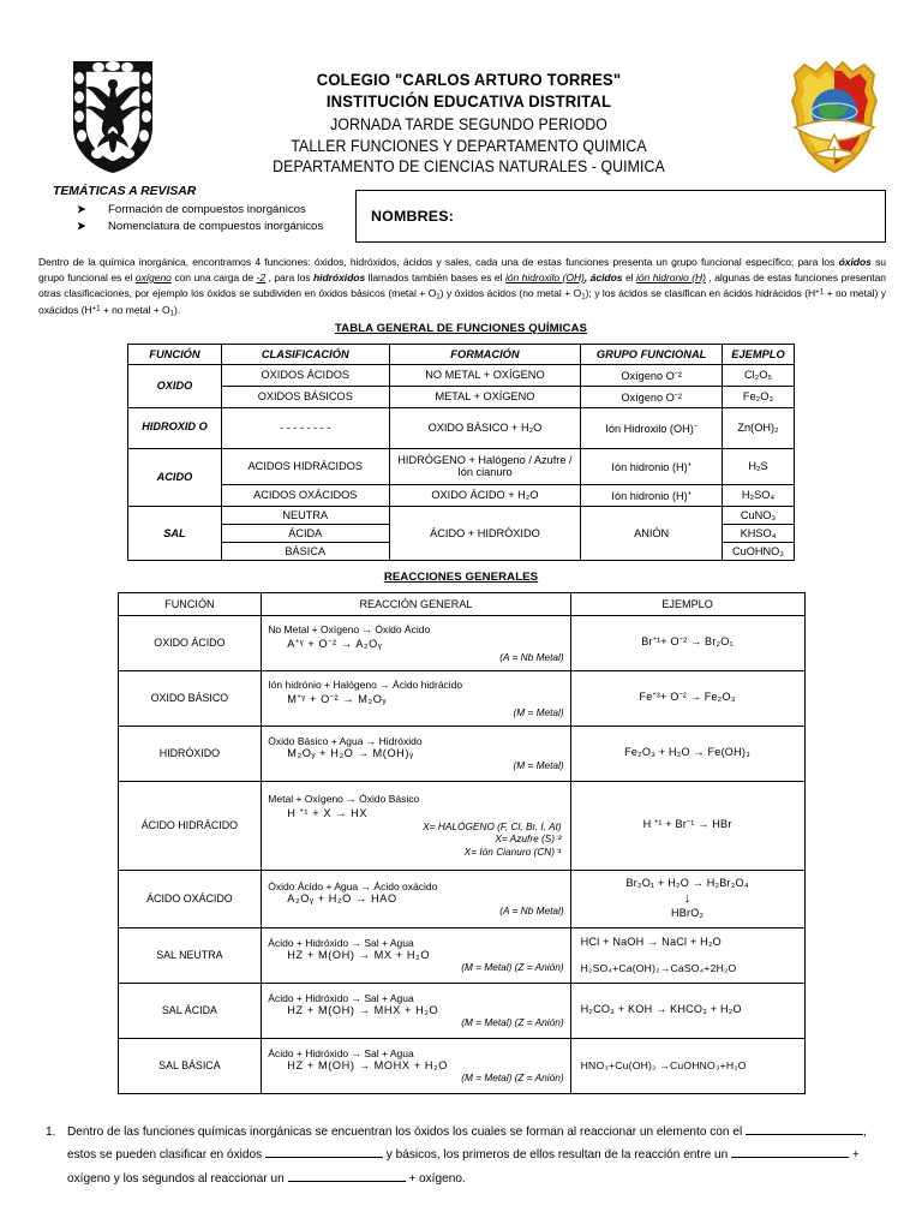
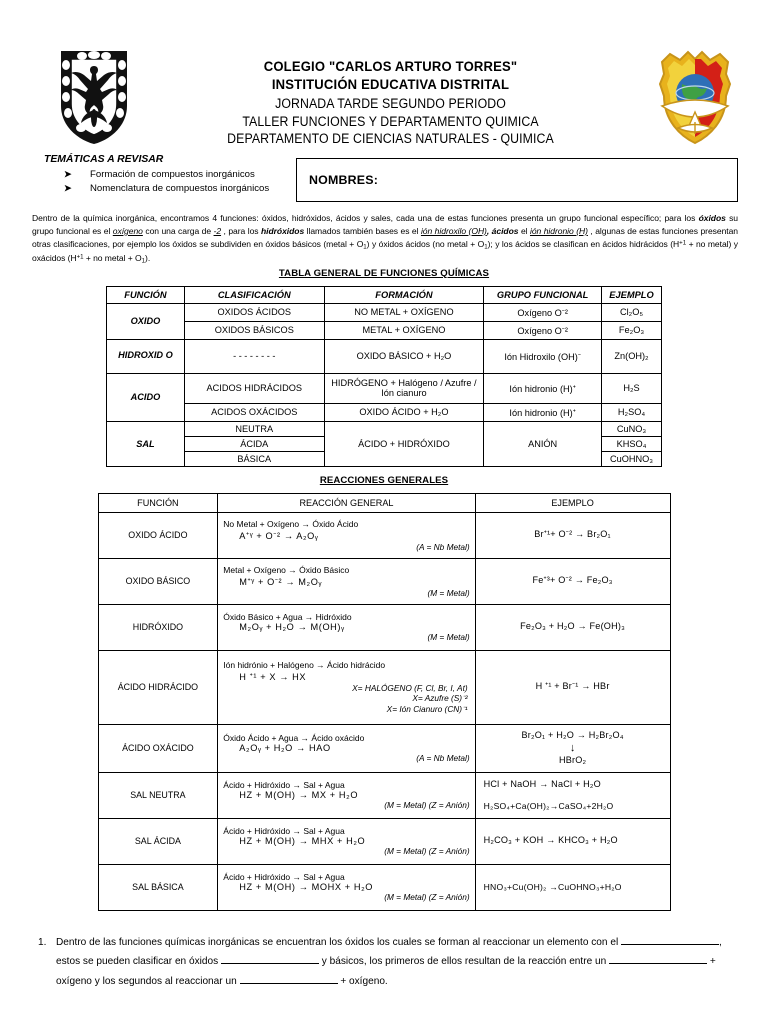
  COLEGIO "CARLOS ARTURO TORRES"
  INSTITUCIÓN EDUCATIVA DISTRITAL
  JORNADA TARDE SEGUNDO PERIODO
  TALLER FUNCIONES Y DEPARTAMENTO QUIMICA
  DEPARTAMENTO DE CIENCIAS NATURALES - QUIMICA
  TEMÁTICAS A REVISAR
  ➤
  Formación de compuestos inorgánicos
  ➤
  Nomenclatura de compuestos inorgánicos
  NOMBRES:
  Dentro de la química inorgánica, encontramos 4 funciones: óxidos, hidróxidos, ácidos y sales, cada una de estas funciones presenta un grupo funcional específico; para los óxidos su grupo funcional es el oxígeno con una carga de -2 , para los hidróxidos llamados también bases es el ión hidroxilo (OH), ácidos el ión hidronio (H) , algunas de estas funciones presentan otras clasificaciones, por ejemplo los óxidos se subdividen en óxidos básicos (metal + O ) y óxidos ácidos (no metal + O ); y los ácidos se clasifican en ácidos hidrácidos (H + no metal) y oxácidos (H + no metal + O ).
  TABLA GENERAL DE FUNCIONES QUÍMICAS
  FUNCIÓN	CLASIFICACIÓN	FORMACIÓN	GRUPO FUNCIONAL	EJEMPLO
  OXIDO	OXIDOS ÁCIDOS	NO METAL + OXÍGENO	Oxígeno O⁻²	Cl₂O₅
  OXIDOS BÁSICOS	METAL + OXÍGENO	Oxígeno O⁻²	Fe₂O₃
  HIDROXID O	- - - - - - - -	OXIDO BÁSICO + H₂O	Ión Hidroxilo (OH)⁻	Zn(OH)₂
  ACIDO	ACIDOS HIDRÁCIDOS	HIDRÓGENO + Halógeno / Azufre / Ión cianuro	Ión hidronio (H)⁺	H₂S
  ACIDOS OXÁCIDOS	OXIDO ÁCIDO + H₂O	Ión hidronio (H)⁺	H₂SO₄
  SAL	NEUTRA	ÁCIDO + HIDRÓXIDO	ANIÓN	CuNO₃
  ÁCIDA	KHSO₄
  BÁSICA	CuOHNO₃
  REACCIONES GENERALES
  FUNCIÓN	REACCIÓN GENERAL	EJEMPLO
  OXIDO ÁCIDO	No Metal + Oxígeno → Óxido Ácido A⁺ᵞ + O⁻² → A₂Oᵧ (A = Nb Metal)	Br⁺¹+ O⁻² → Br₂O₁
- OXIDO BÁSICO	Ión hidrónio + Halógeno → Ácido hidrácido M⁺ᵞ + O⁻² → M₂Oᵧ (M = Metal)	Fe⁺³+ O⁻² → Fe₂O₃
+ OXIDO BÁSICO	Metal + Oxígeno → Óxido Básico M⁺ᵞ + O⁻² → M₂Oᵧ (M = Metal)	Fe⁺³+ O⁻² → Fe₂O₃
  HIDRÓXIDO	Óxido Básico + Agua → Hidróxido M₂Oᵧ + H₂O → M(OH)ᵧ (M = Metal)	Fe₂O₃ + H₂O → Fe(OH)₃
- ÁCIDO HIDRÁCIDO	Metal + Oxígeno → Óxido Básico H ⁺¹ + X → HX X= HALÓGENO (F, Cl, Br, I, At) X= Azufre (S)⁻² X= Ión Cianuro (CN)⁻¹	H ⁺¹ + Br⁻¹ → HBr
+ ÁCIDO HIDRÁCIDO	Ión hidrónio + Halógeno → Ácido hidrácido H ⁺¹ + X → HX X= HALÓGENO (F, Cl, Br, I, At) X= Azufre (S)⁻² X= Ión Cianuro (CN)⁻¹	H ⁺¹ + Br⁻¹ → HBr
  ÁCIDO OXÁCIDO	Óxido Ácido + Agua → Ácido oxácido A₂Oᵧ + H₂O → HAO (A = Nb Metal)	Br₂O₁ + H₂O → H₂Br₂O₄ ↓ HBrO₂
  SAL NEUTRA	Ácido + Hidróxido → Sal + Agua HZ + M(OH) → MX + H₂O (M = Metal) (Z = Anión)	HCl + NaOH → NaCl + H₂O H₂SO₄+Ca(OH)₂→CaSO₄+2H₂O
  SAL ÁCIDA	Ácido + Hidróxido → Sal + Agua HZ + M(OH) → MHX + H₂O (M = Metal) (Z = Anión)	H₂CO₃ + KOH → KHCO₃ + H₂O
  SAL BÁSICA	Ácido + Hidróxido → Sal + Agua HZ + M(OH) → MOHX + H₂O (M = Metal) (Z = Anión)	HNO₃+Cu(OH)₂ →CuOHNO₃+H₂O
  1.
  Dentro de las funciones químicas inorgánicas se encuentran los óxidos los cuales se forman al reaccionar un elemento con el , estos se pueden clasificar en óxidos y básicos, los primeros de ellos resultan de la reacción entre un + oxígeno y los segundos al reaccionar un + oxígeno.
